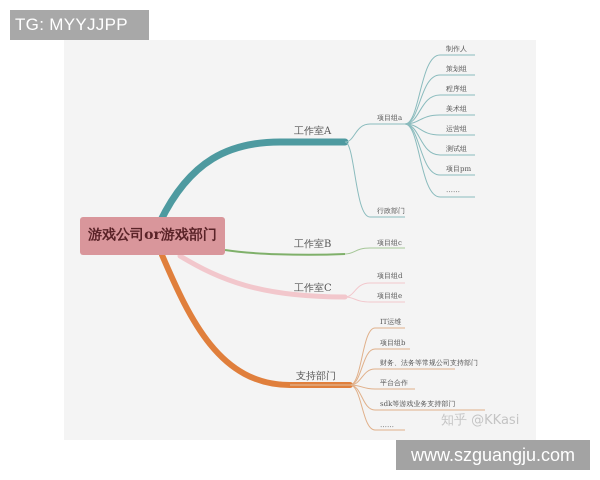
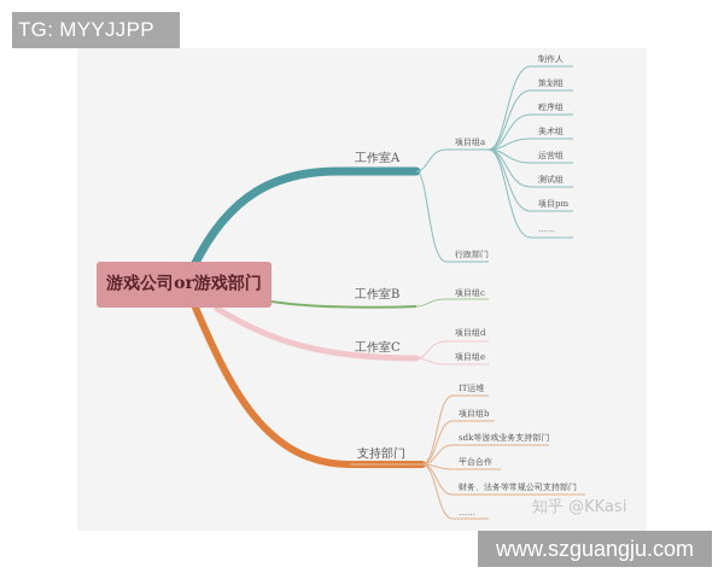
  TG: MYYJJPP
  游戏公司or游戏部门
  工作室A
  工作室B
  工作室C
  支持部门
  项目组a
  行政部门
  项目组c
  项目组d
  项目组e
  制作人
  策划组
  程序组
  美术组
  运营组
  测试组
  项目pm
  ……
  IT运维
  项目组b
- 财务、法务等常规公司支持部门
+ sdk等游戏业务支持部门
  平台合作
- sdk等游戏业务支持部门
+ 财务、法务等常规公司支持部门
  ……
  知乎 @KKasi
  www.szguangju.com
